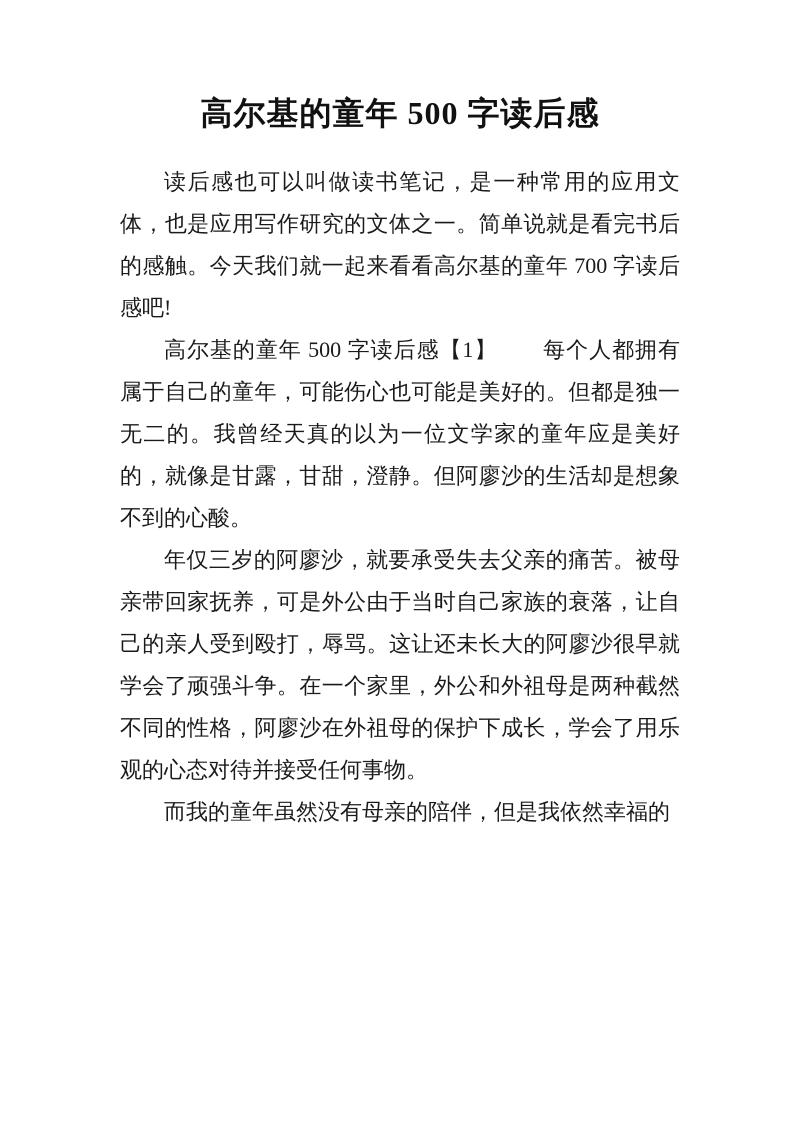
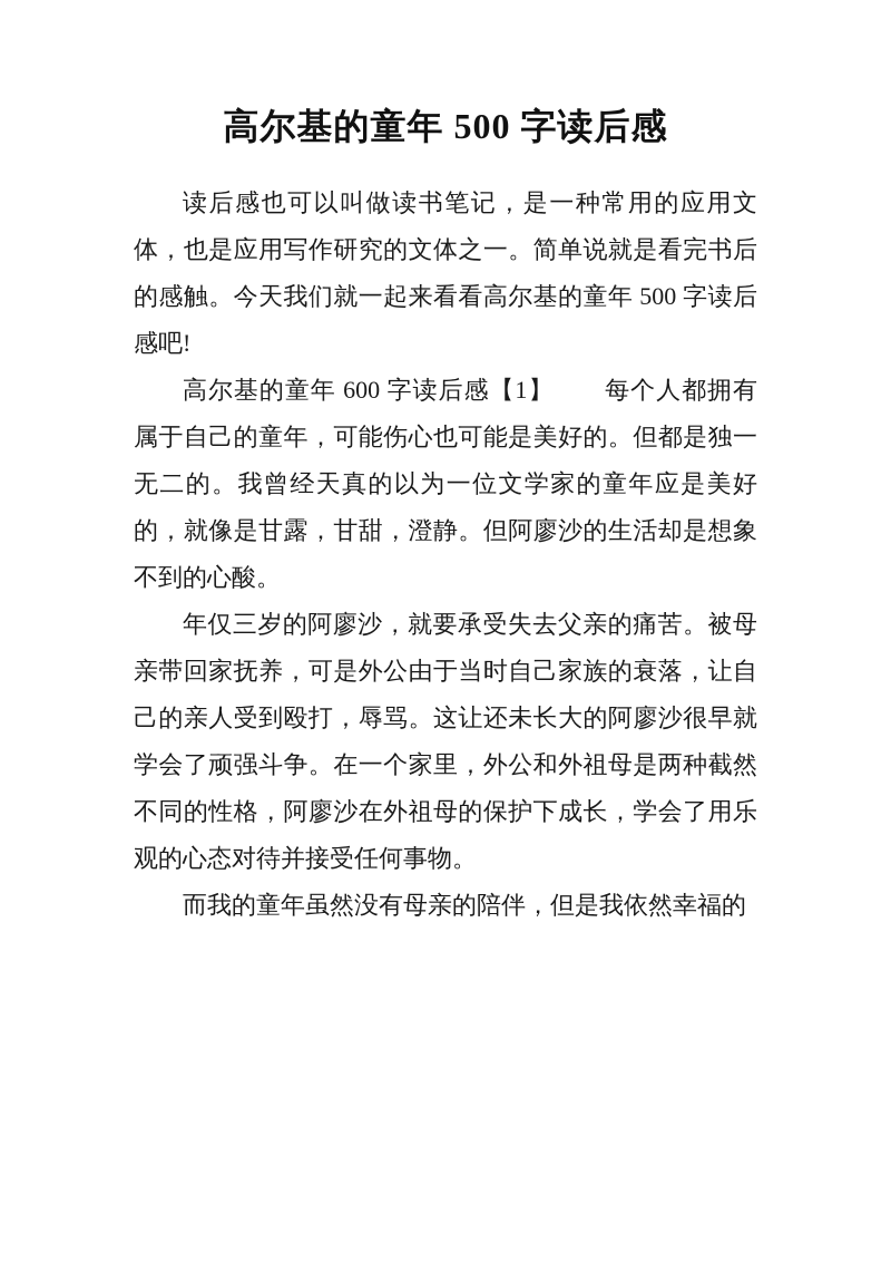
  高尔基的童年 500 字读后感
- 读后感也可以叫做读书笔记，是一种常用的应用文体，也是应用写作研究的文体之一。简单说就是看完书后的感触。今天我们就一起来看看高尔基的童年 700 字读后感吧!
+ 读后感也可以叫做读书笔记，是一种常用的应用文体，也是应用写作研究的文体之一。简单说就是看完书后的感触。今天我们就一起来看看高尔基的童年 500 字读后感吧!
- 高尔基的童年 500 字读后感【1】 每个人都拥有属于自己的童年，可能伤心也可能是美好的。但都是独一无二的。我曾经天真的以为一位文学家的童年应是美好的，就像是甘露，甘甜，澄静。但阿廖沙的生活却是想象不到的心酸。
+ 高尔基的童年 600 字读后感【1】 每个人都拥有属于自己的童年，可能伤心也可能是美好的。但都是独一无二的。我曾经天真的以为一位文学家的童年应是美好的，就像是甘露，甘甜，澄静。但阿廖沙的生活却是想象不到的心酸。
  年仅三岁的阿廖沙，就要承受失去父亲的痛苦。被母亲带回家抚养，可是外公由于当时自己家族的衰落，让自己的亲人受到殴打，辱骂。这让还未长大的阿廖沙很早就学会了顽强斗争。在一个家里，外公和外祖母是两种截然不同的性格，阿廖沙在外祖母的保护下成长，学会了用乐观的心态对待并接受任何事物。
  而我的童年虽然没有母亲的陪伴，但是我依然幸福的
